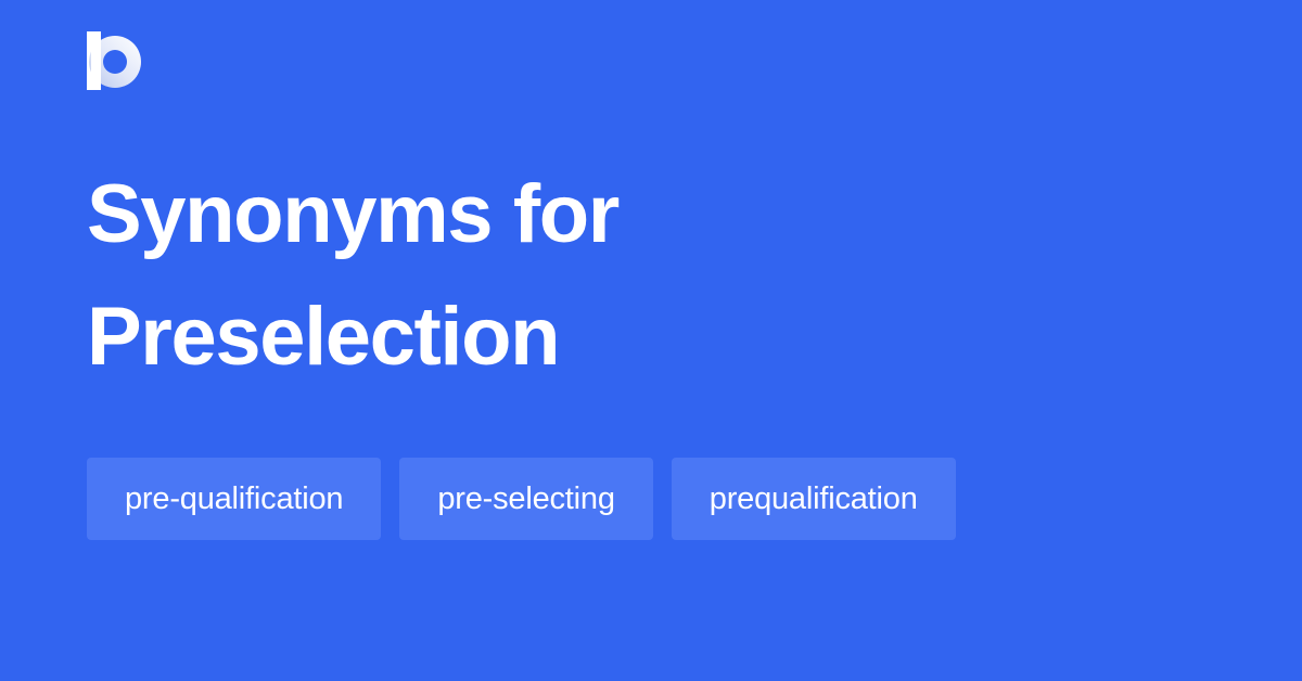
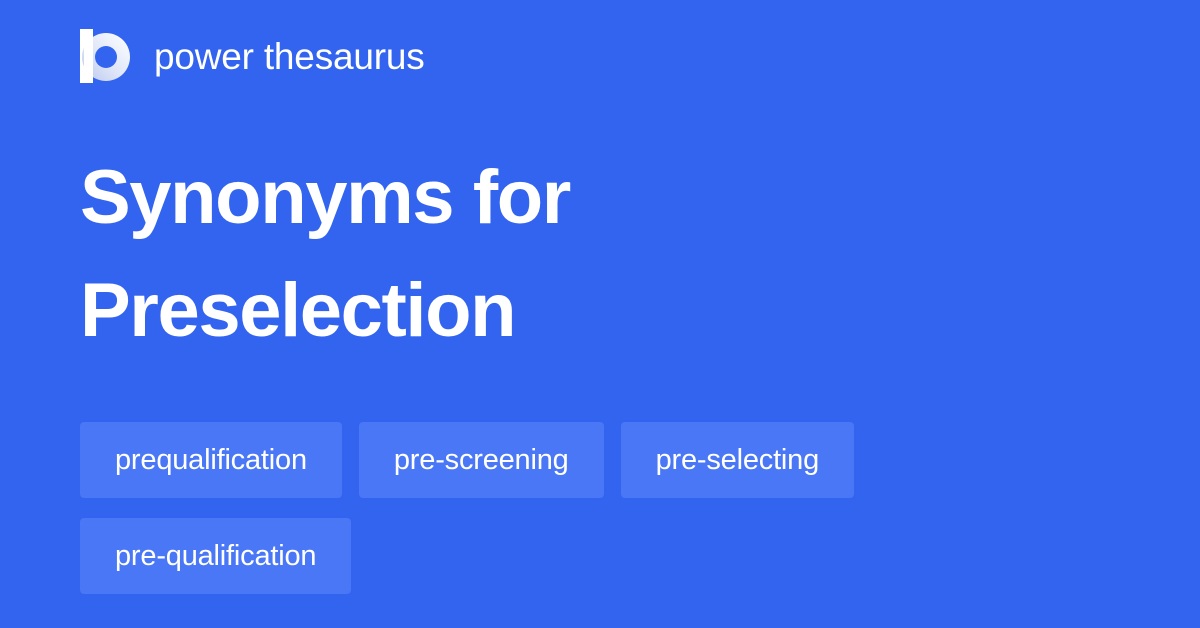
+ power thesaurus
  Synonyms for
  Preselection
- pre-qualification
+ prequalification
+ pre-screening
  pre-selecting
- prequalification
+ pre-qualification
